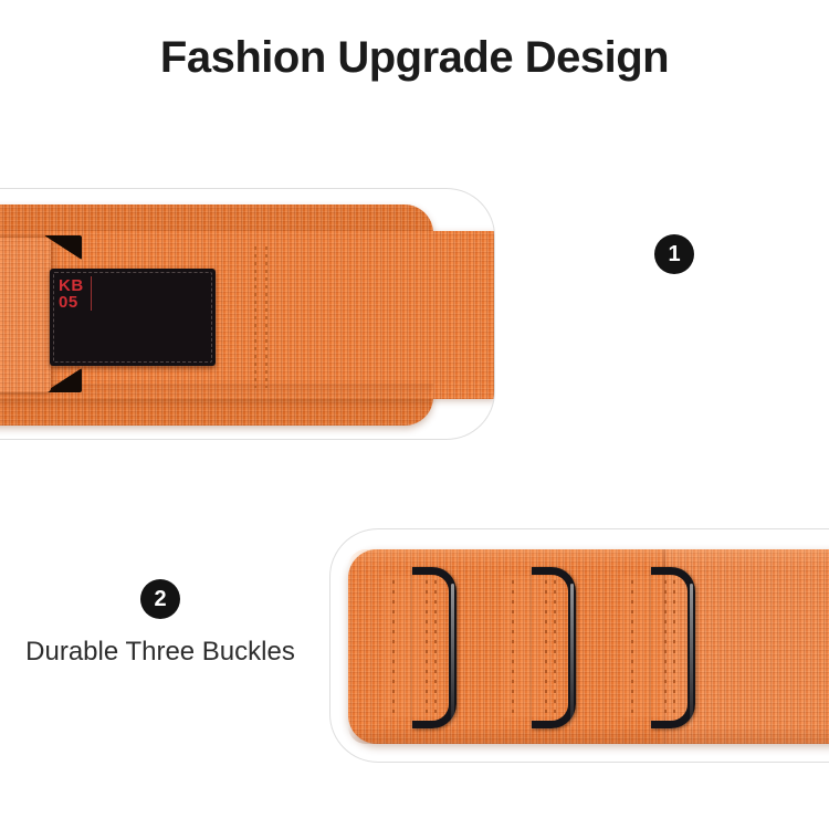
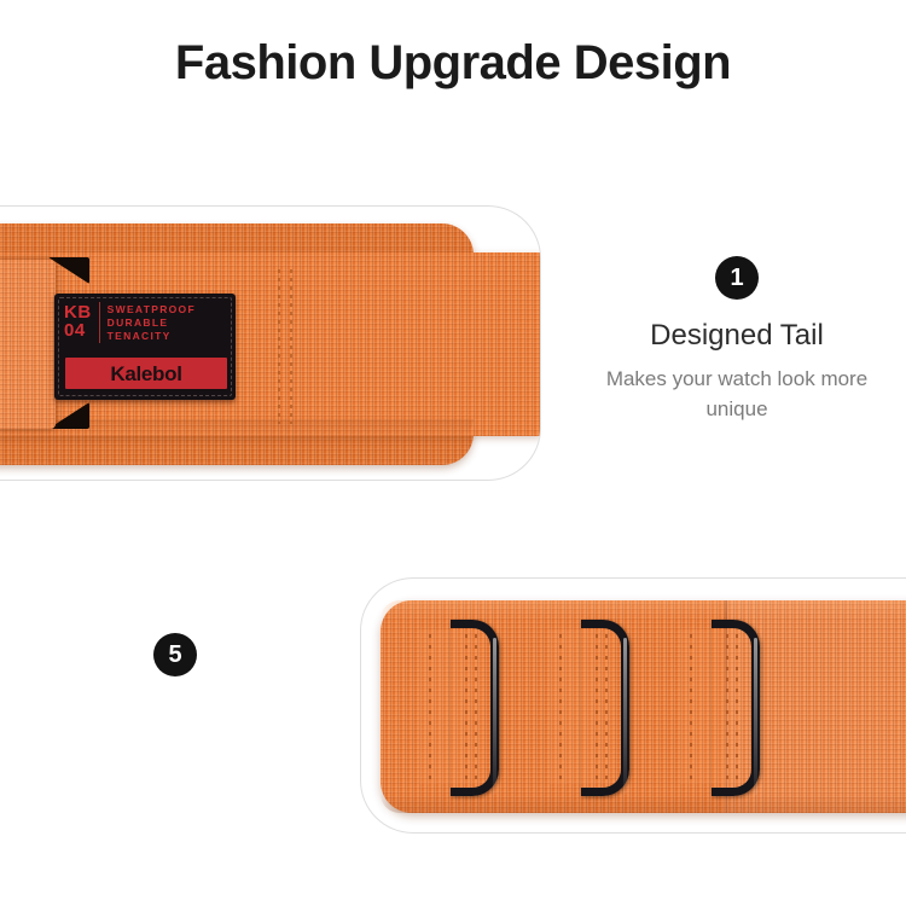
  Fashion Upgrade Design
  KB
- 05
+ 04
+ SWEATPROOF
+ DURABLE
+ TENACITY
+ Kalebol
  1
+ Designed Tail
+ Makes your watch look more
+ unique
- 2
+ 5
- Durable Three Buckles
